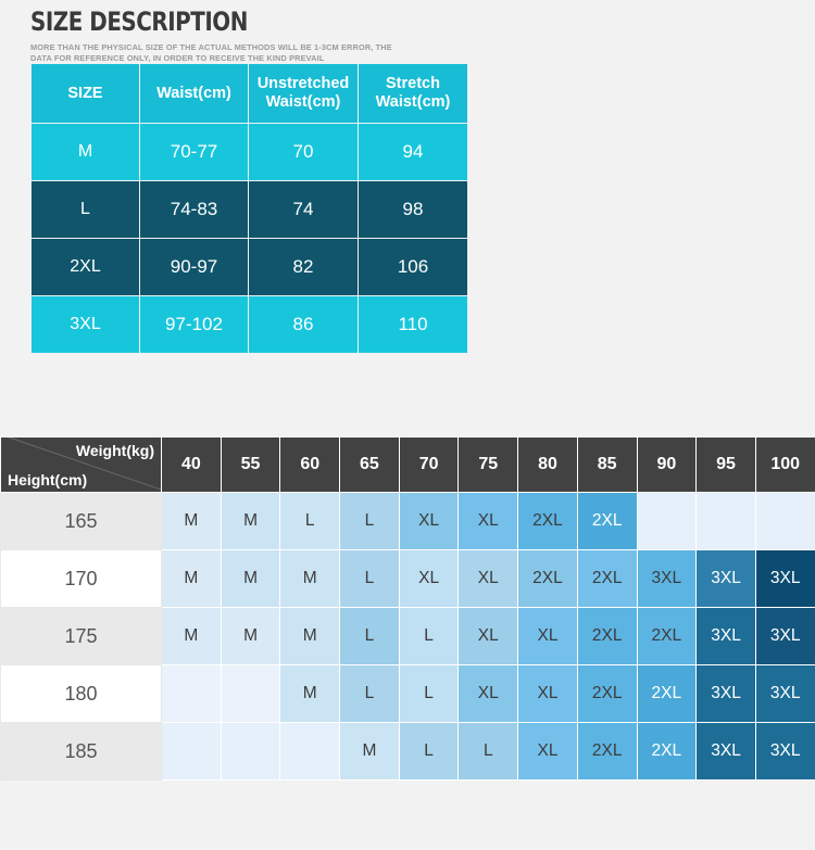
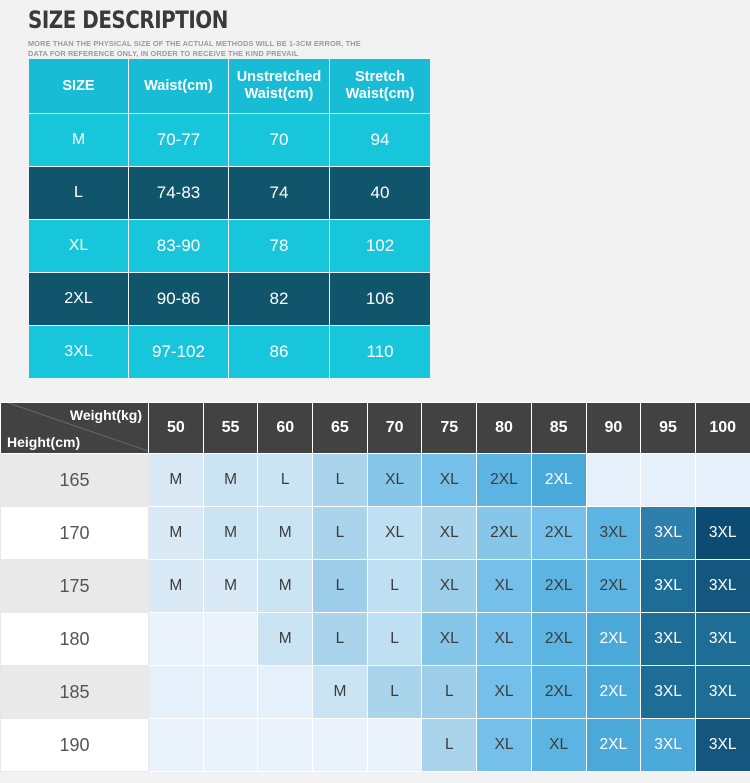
  SIZE DESCRIPTION
  MORE THAN THE PHYSICAL SIZE OF THE ACTUAL METHODS WILL BE 1-3CM ERROR, THE
  DATA FOR REFERENCE ONLY, IN ORDER TO RECEIVE THE KIND PREVAIL
  SIZE	Waist(cm)	Unstretched Waist(cm)	Stretch Waist(cm)
  M	70-77	70	94
- L	74-83	74	98
+ L	74-83	74	40
+ XL	83-90	78	102
- 2XL	90-97	82	106
+ 2XL	90-86	82	106
  3XL	97-102	86	110
- Weight(kg) Height(cm)	40	55	60	65	70	75	80	85	90	95	100
+ Weight(kg) Height(cm)	50	55	60	65	70	75	80	85	90	95	100
  165	M	M	L	L	XL	XL	2XL	2XL
  170	M	M	M	L	XL	XL	2XL	2XL	3XL	3XL	3XL
  175	M	M	M	L	L	XL	XL	2XL	2XL	3XL	3XL
  180			M	L	L	XL	XL	2XL	2XL	3XL	3XL
  185				M	L	L	XL	2XL	2XL	3XL	3XL
+ 190						L	XL	XL	2XL	3XL	3XL
